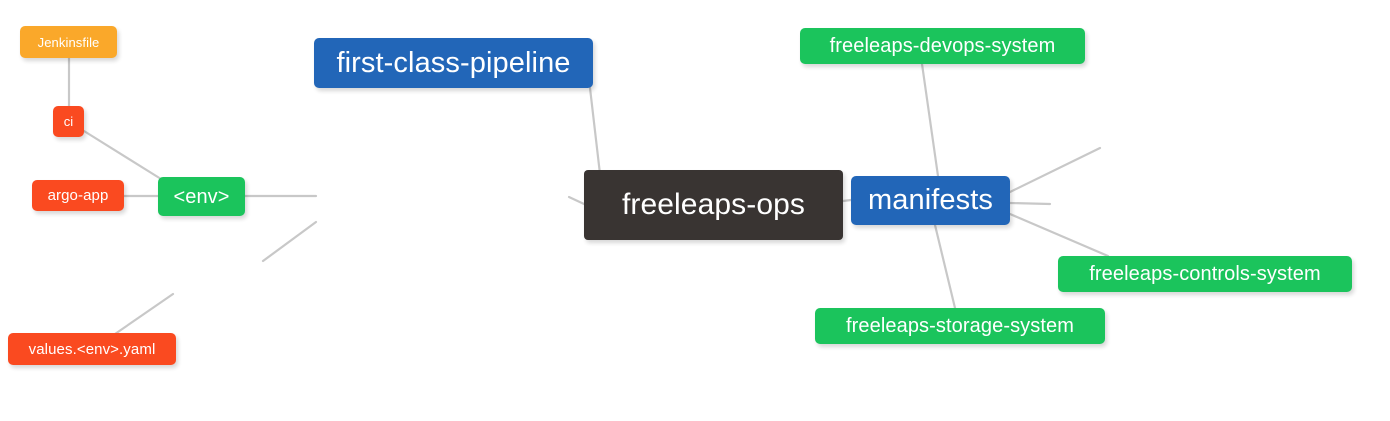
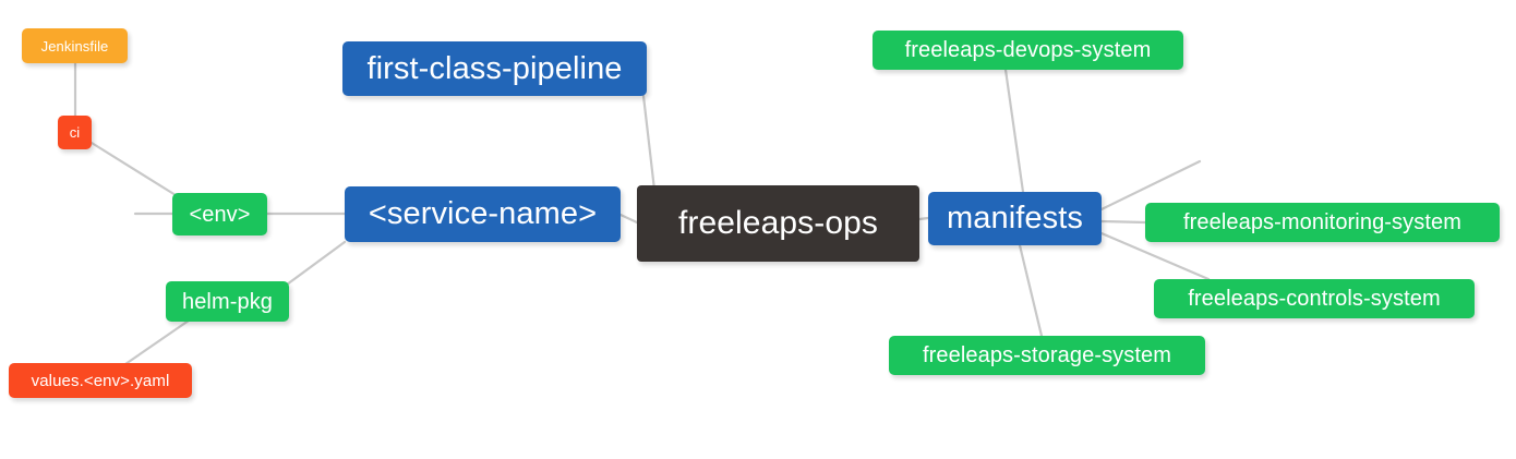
  Jenkinsfile
  ci
- argo-app
  <env>
+ helm-pkg
  values.<env>.yaml
  first-class-pipeline
+ <service-name>
  freeleaps-ops
  manifests
  freeleaps-devops-system
+ freeleaps-monitoring-system
  freeleaps-controls-system
  freeleaps-storage-system
